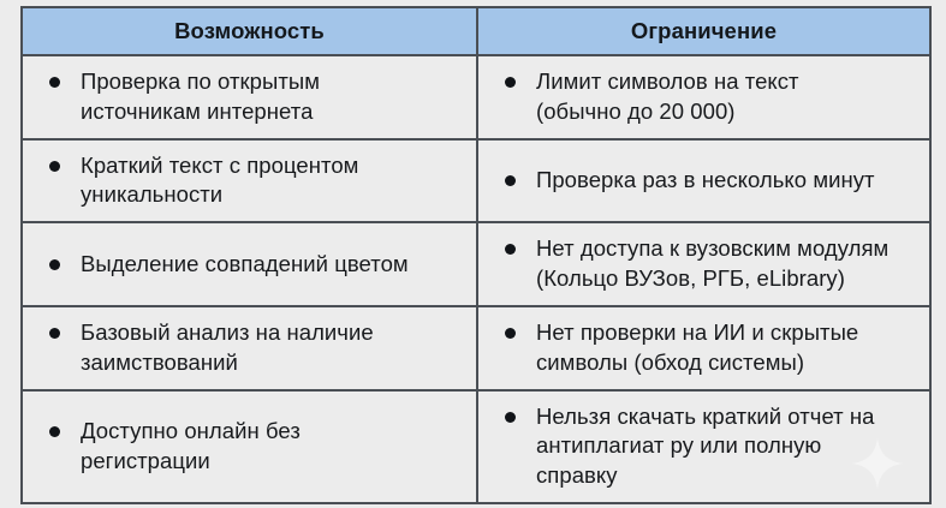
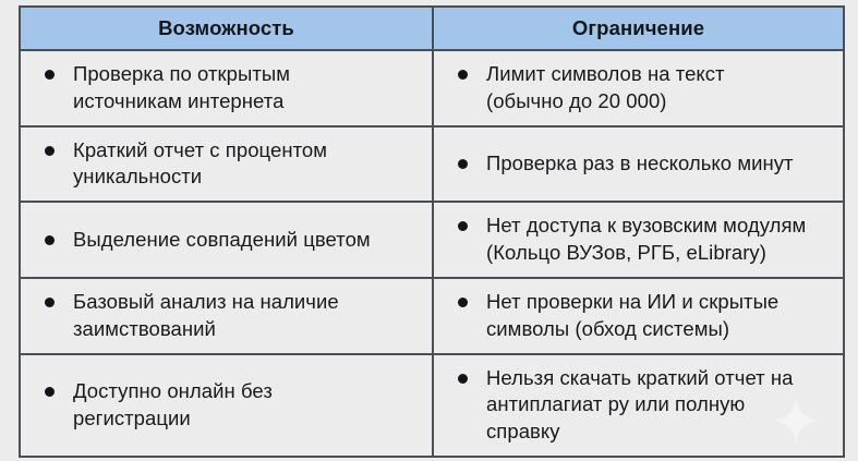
  Возможность	Ограничение
  Проверка по открытым источникам интернета	Лимит символов на текст (обычно до 20 000)
- Краткий текст с процентом уникальности	Проверка раз в несколько минут
+ Краткий отчет с процентом уникальности	Проверка раз в несколько минут
  Выделение совпадений цветом	Нет доступа к вузовским модулям (Кольцо ВУЗов, РГБ, eLibrary)
  Базовый анализ на наличие заимствований	Нет проверки на ИИ и скрытые символы (обход системы)
  Доступно онлайн без регистрации	Нельзя скачать краткий отчет на антиплагиат ру или полную справку
